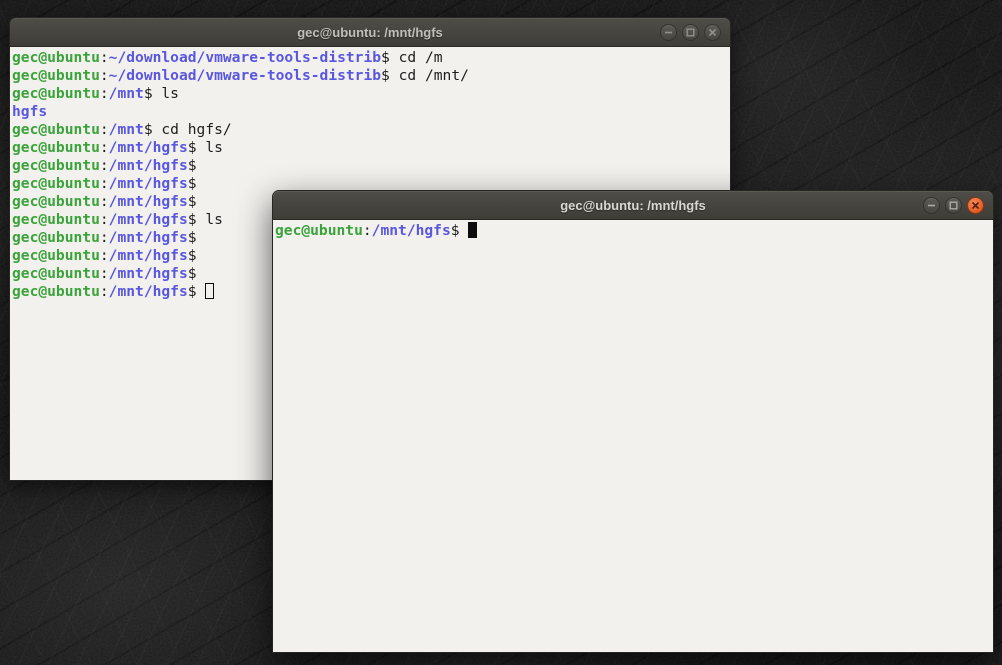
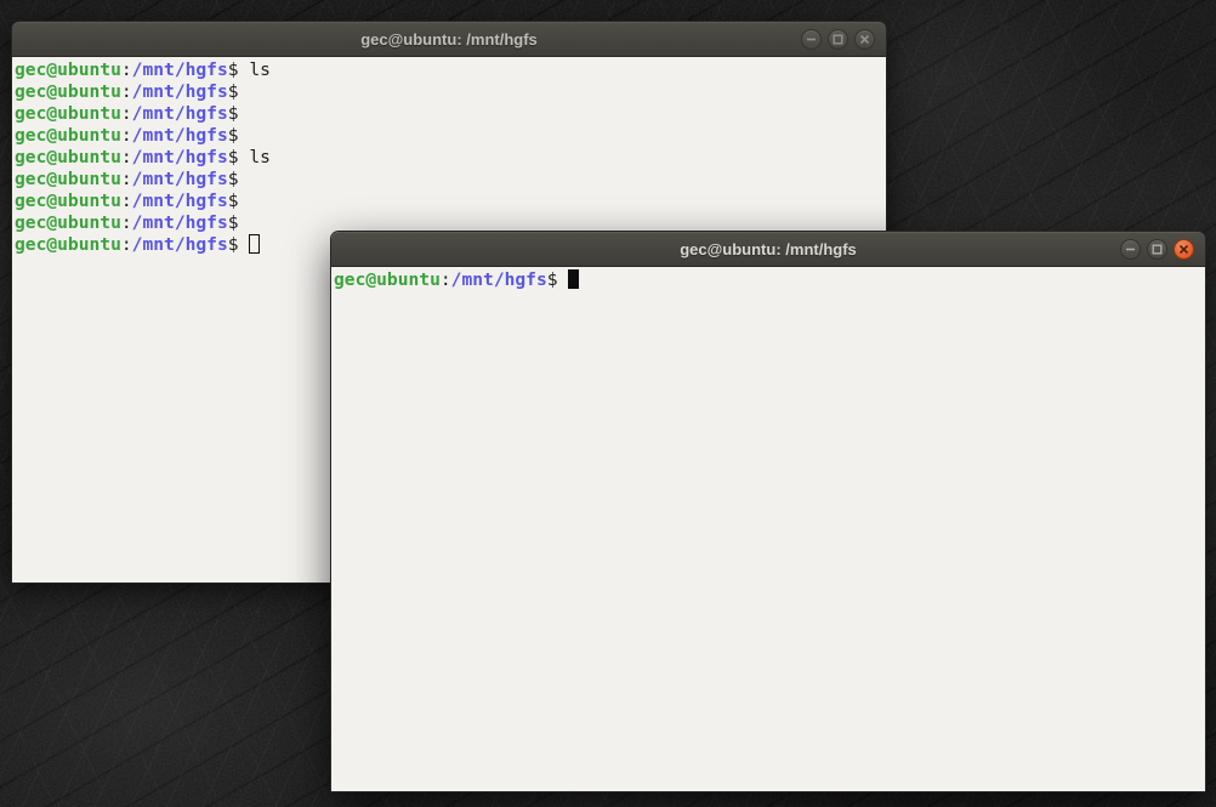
  gec@ubuntu: /mnt/hgfs
- gec@ubuntu:~/download/vmware-tools-distrib$ cd /m
- gec@ubuntu:~/download/vmware-tools-distrib$ cd /mnt/
- gec@ubuntu:/mnt$ ls
- hgfs
- gec@ubuntu:/mnt$ cd hgfs/
  gec@ubuntu:/mnt/hgfs$ ls
  gec@ubuntu:/mnt/hgfs$
  gec@ubuntu:/mnt/hgfs$
  gec@ubuntu:/mnt/hgfs$
  gec@ubuntu:/mnt/hgfs$ ls
  gec@ubuntu:/mnt/hgfs$
  gec@ubuntu:/mnt/hgfs$
  gec@ubuntu:/mnt/hgfs$
  gec@ubuntu:/mnt/hgfs$
  gec@ubuntu: /mnt/hgfs
  gec@ubuntu:/mnt/hgfs$
